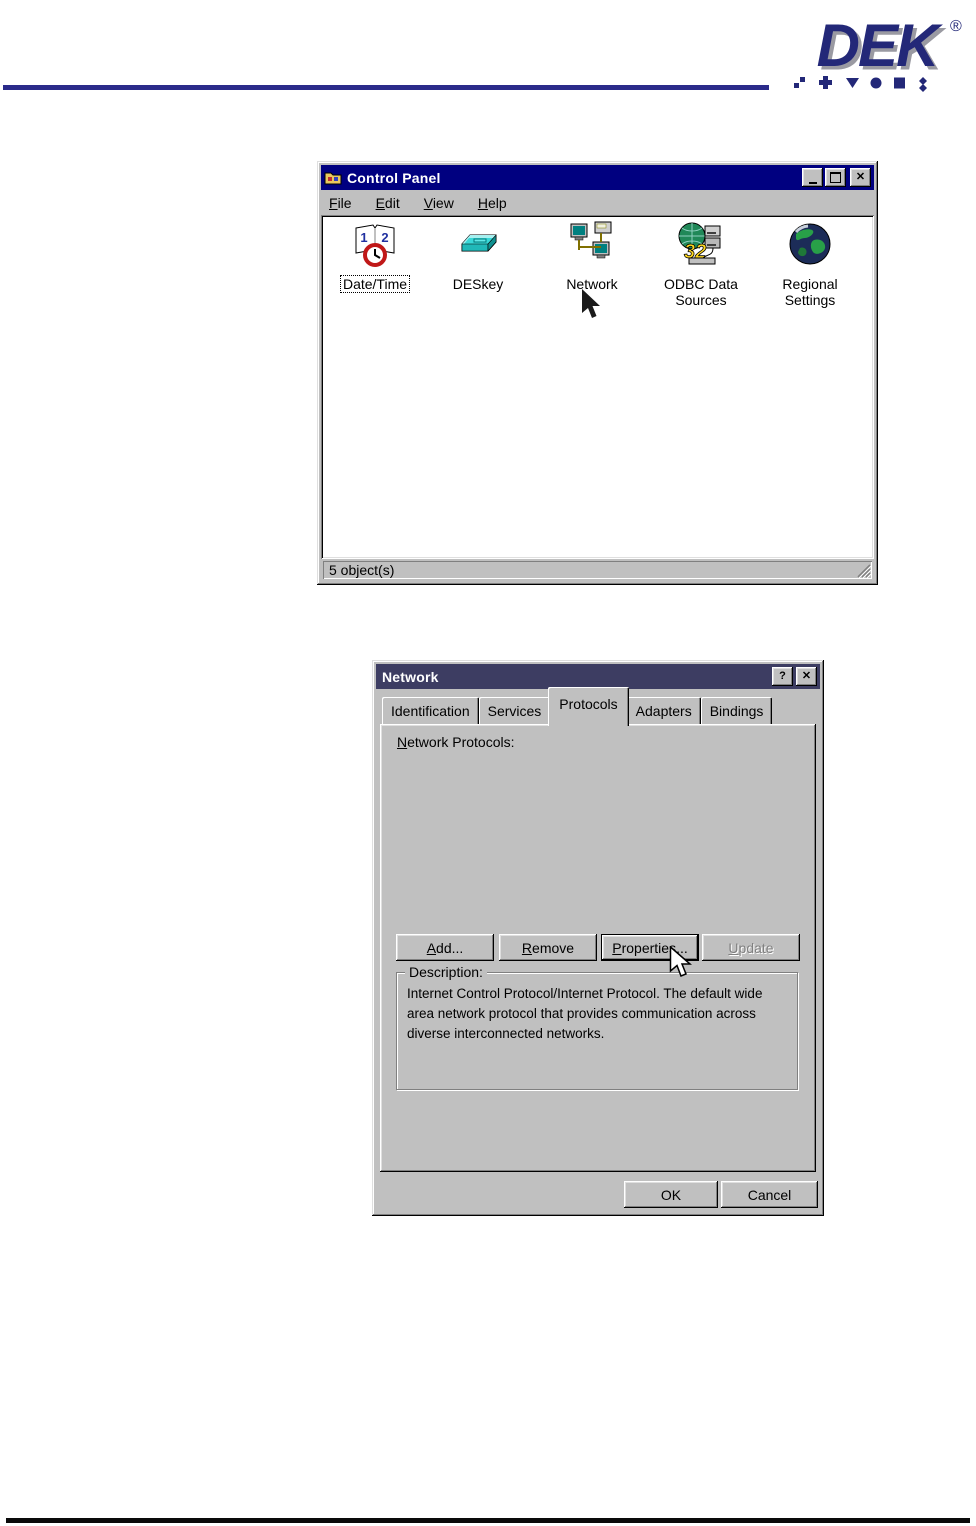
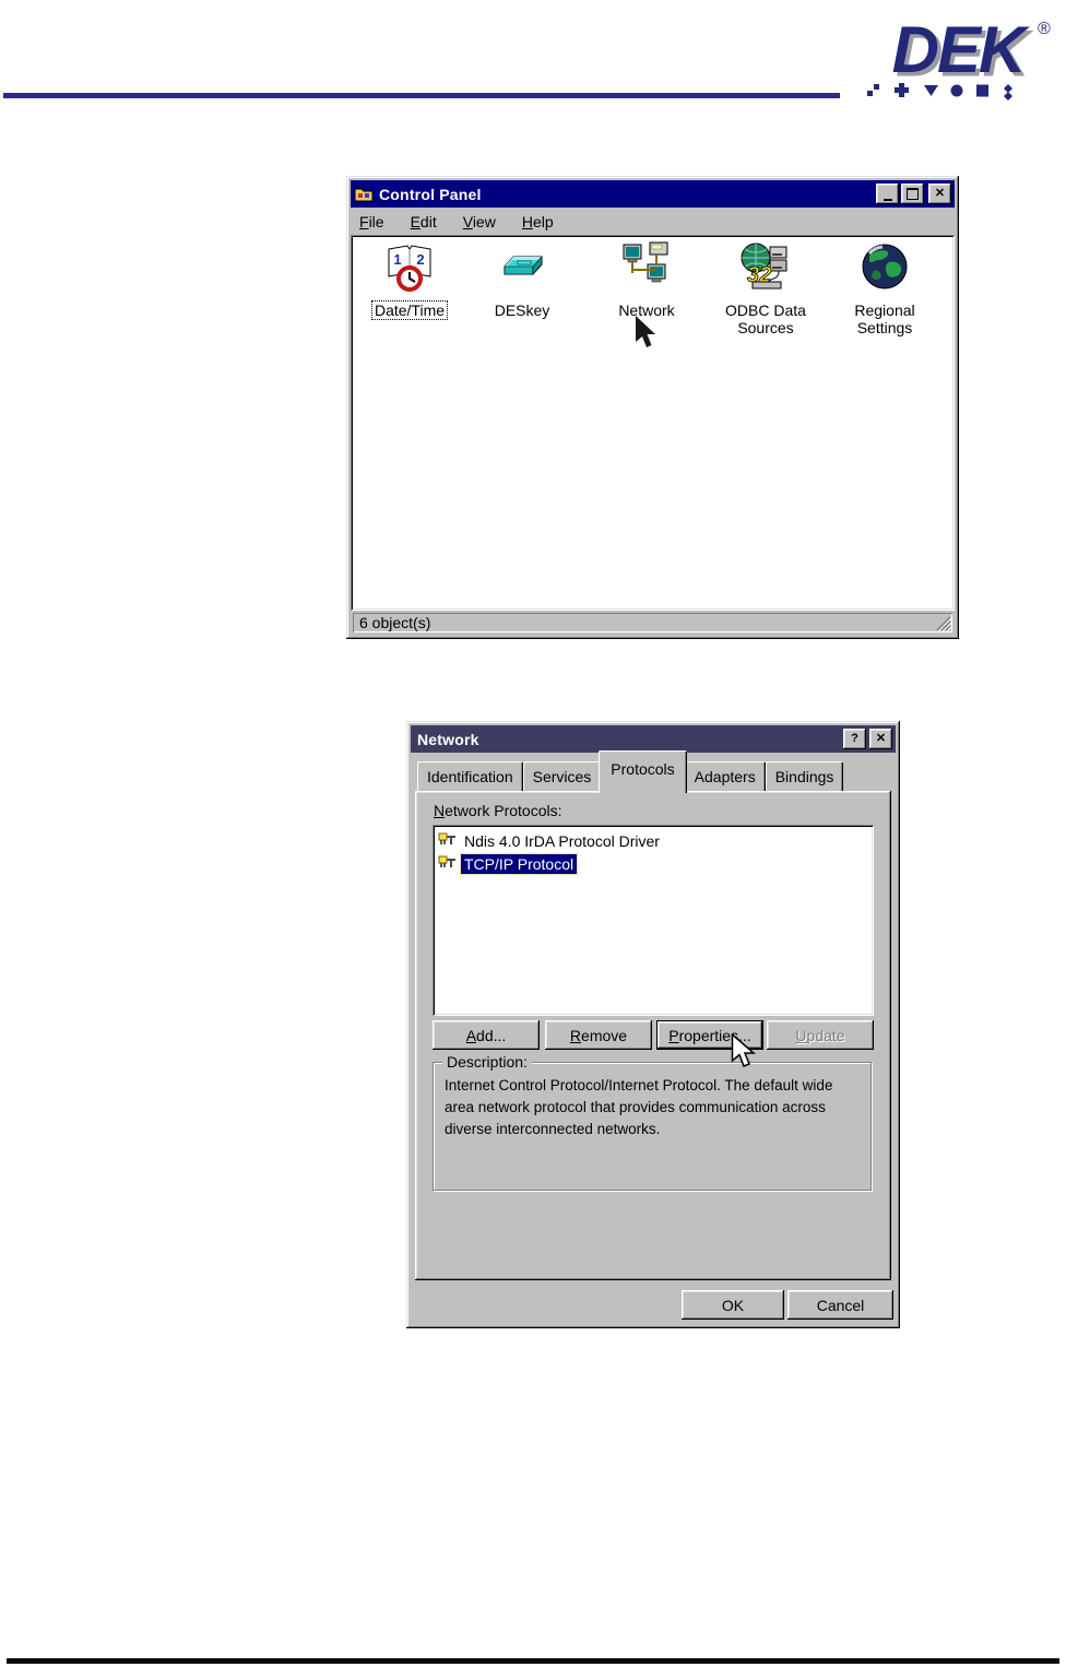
  DEK
  ®
  Control Panel
  ✕
  File
  Edit
  View
  Help
  1
  2
  Date/Time
  DESkey
  Network
  32
  ODBC Data Sources
  Regional Settings
- 5 object(s)
+ 6 object(s)
  Network
  ?
  ✕
  Identification
  Services
  Protocols
  Adapters
  Bindings
  Network Protocols:
+ Ndis 4.0 IrDA Protocol Driver
+ TCP/IP Protocol
  Add...
  Remove
  Properties...
  Update
  Description:
  Internet Control Protocol/Internet Protocol. The default wide area network protocol that provides communication across diverse interconnected networks.
  OK
  Cancel
